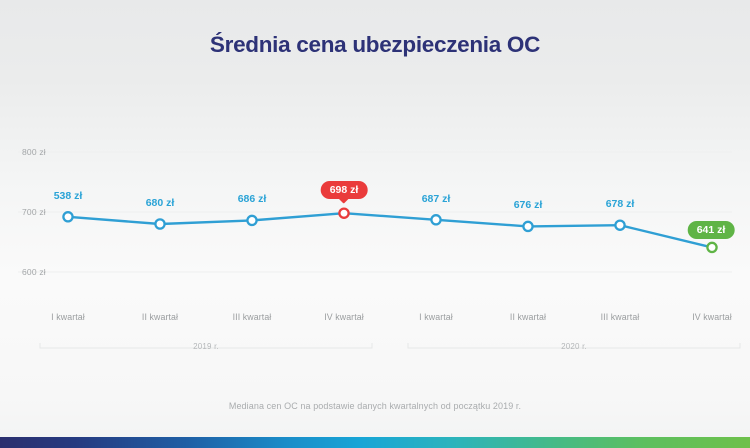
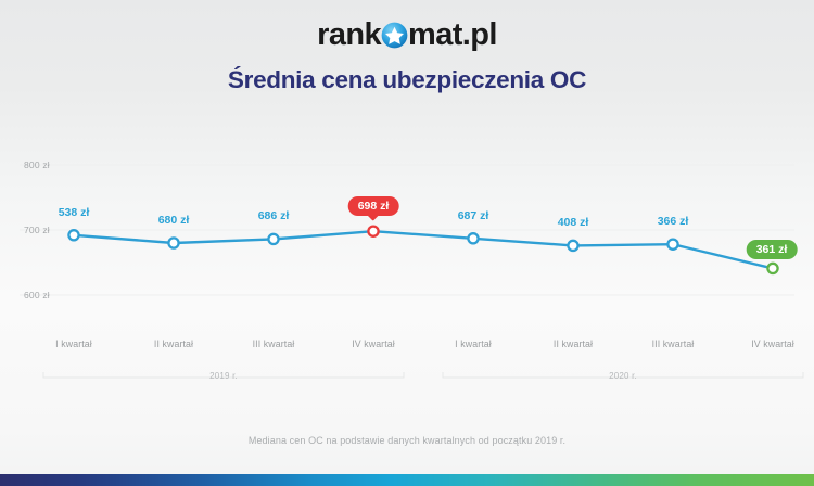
+ rank
+ mat.pl
  Średnia cena ubezpieczenia OC
  600 zł
  700 zł
  800 zł
  538 zł
  680 zł
  686 zł
  687 zł
- 676 zł
+ 408 zł
- 678 zł
+ 366 zł
  698 zł
- 641 zł
+ 361 zł
  I kwartał
  II kwartał
  III kwartał
  IV kwartał
  I kwartał
  II kwartał
  III kwartał
  IV kwartał
  2019 r.
  2020 r.
  Mediana cen OC na podstawie danych kwartalnych od początku 2019 r.
